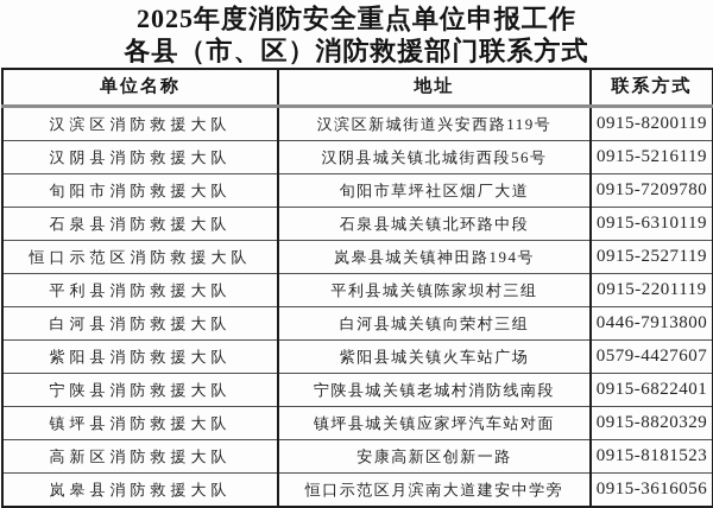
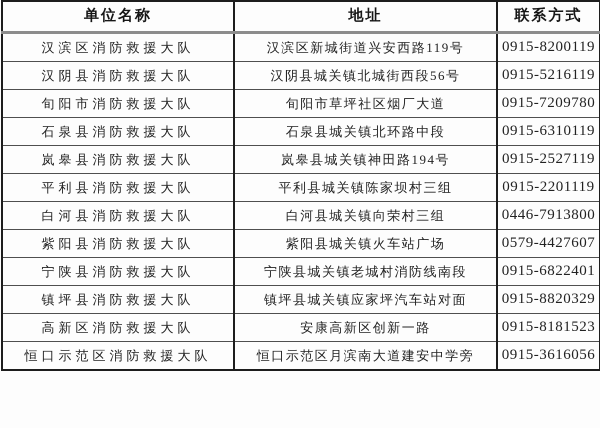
- 2025年度消防安全重点单位申报工作
- 各县（市、区）消防救援部门联系方式
  单位名称	地址	联系方式
  汉滨区消防救援大队	汉滨区新城街道兴安西路119号	0915-8200119
  汉阴县消防救援大队	汉阴县城关镇北城街西段56号	0915-5216119
  旬阳市消防救援大队	旬阳市草坪社区烟厂大道	0915-7209780
  石泉县消防救援大队	石泉县城关镇北环路中段	0915-6310119
- 恒口示范区消防救援大队	岚皋县城关镇神田路194号	0915-2527119
+ 岚皋县消防救援大队	岚皋县城关镇神田路194号	0915-2527119
  平利县消防救援大队	平利县城关镇陈家坝村三组	0915-2201119
  白河县消防救援大队	白河县城关镇向荣村三组	0446-7913800
  紫阳县消防救援大队	紫阳县城关镇火车站广场	0579-4427607
  宁陕县消防救援大队	宁陕县城关镇老城村消防线南段	0915-6822401
  镇坪县消防救援大队	镇坪县城关镇应家坪汽车站对面	0915-8820329
  高新区消防救援大队	安康高新区创新一路	0915-8181523
- 岚皋县消防救援大队	恒口示范区月滨南大道建安中学旁	0915-3616056
+ 恒口示范区消防救援大队	恒口示范区月滨南大道建安中学旁	0915-3616056
